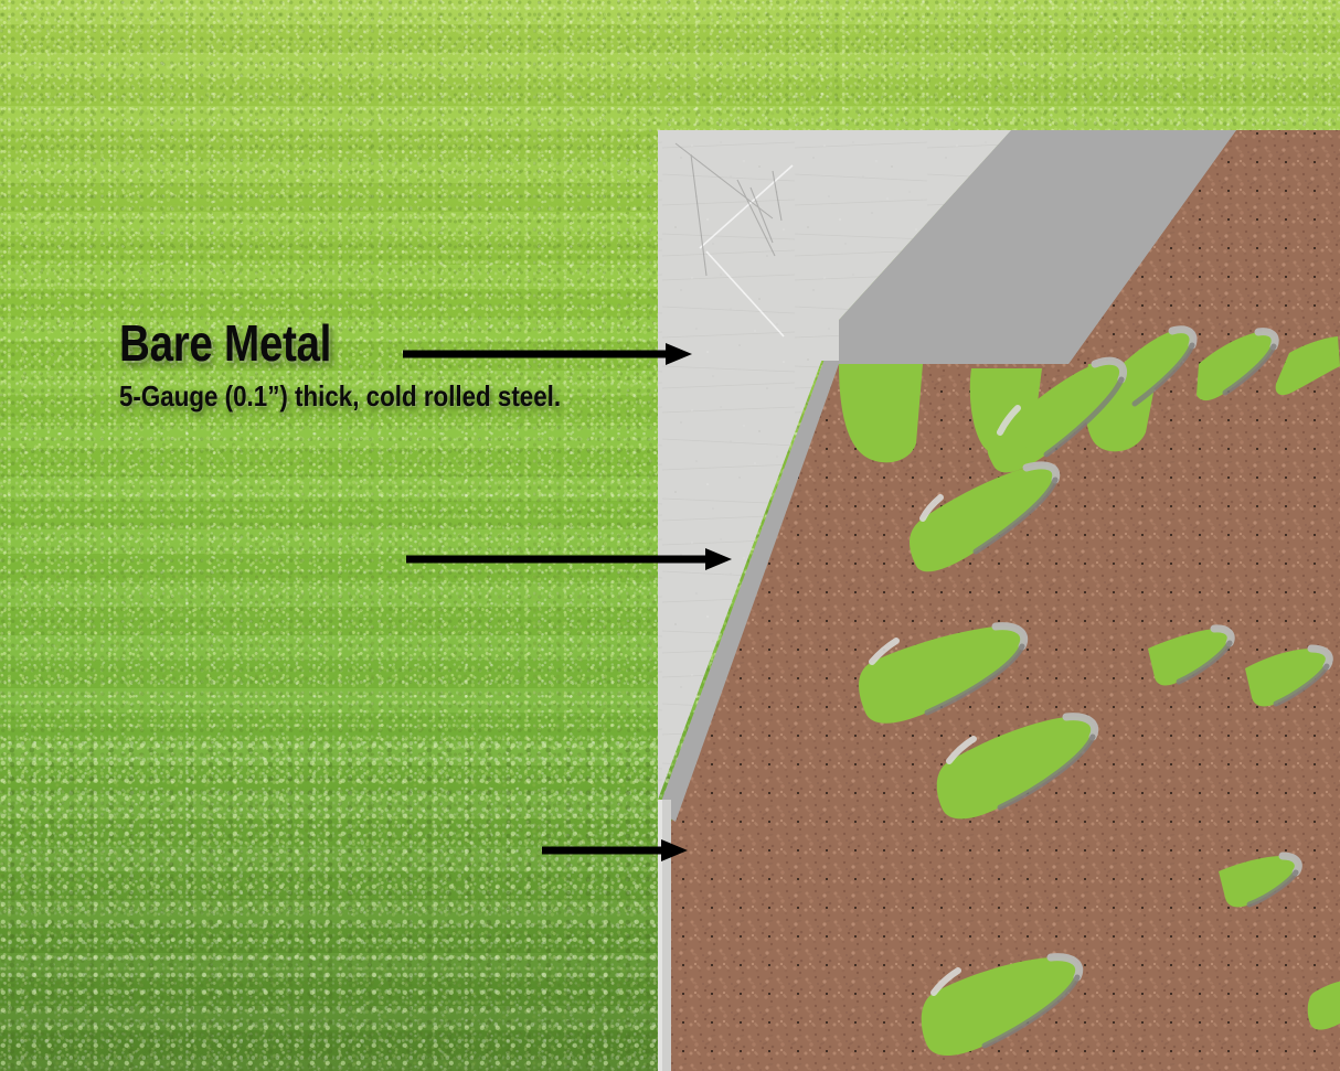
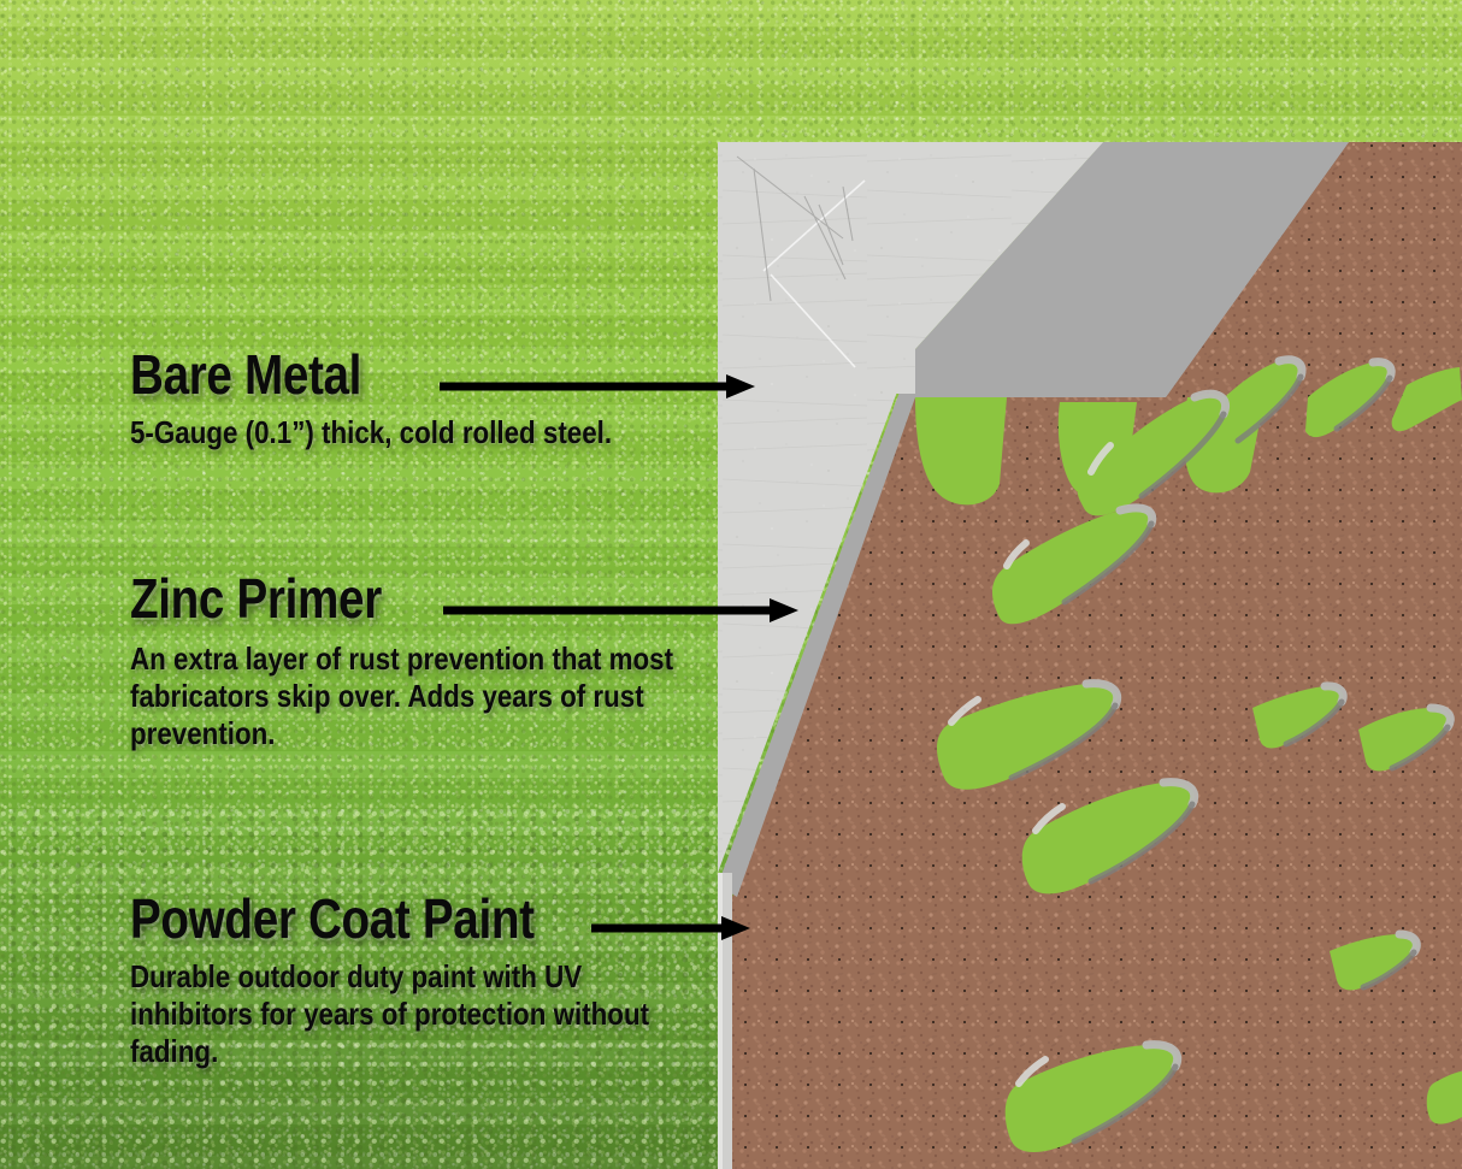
  Bare Metal
  5-Gauge (0.1”) thick, cold rolled steel.
+ Zinc Primer
+ An extra layer of rust prevention that most fabricators skip over. Adds years of rust prevention.
+ Powder Coat Paint
+ Durable outdoor duty paint with UV inhibitors for years of protection without fading.
